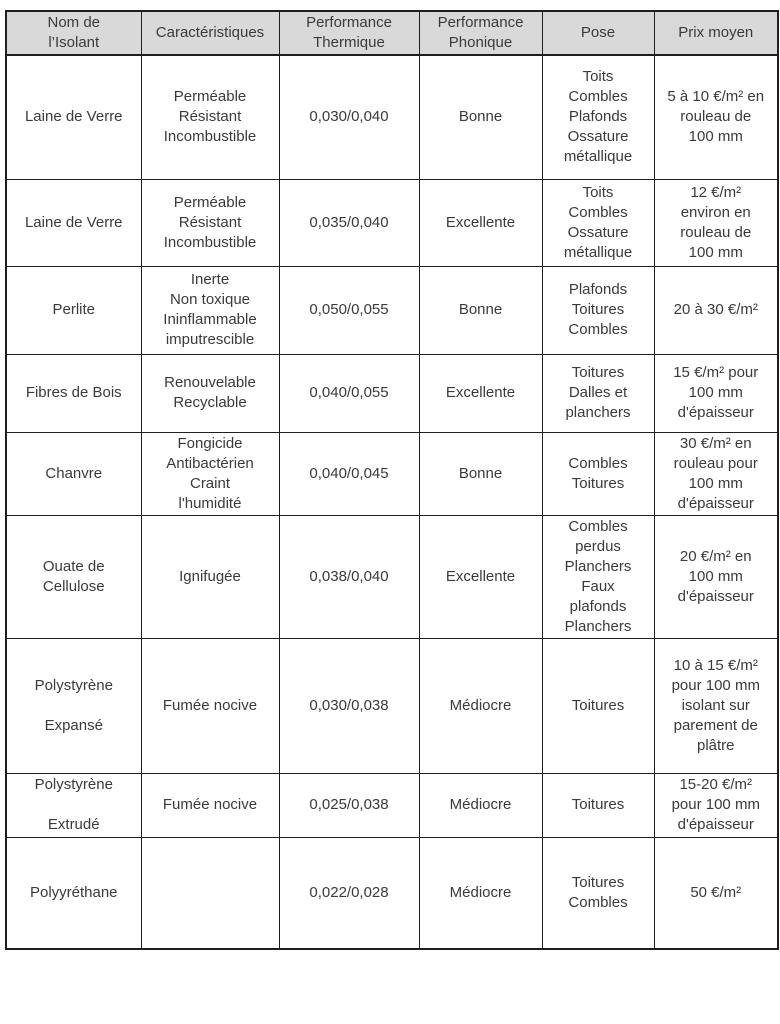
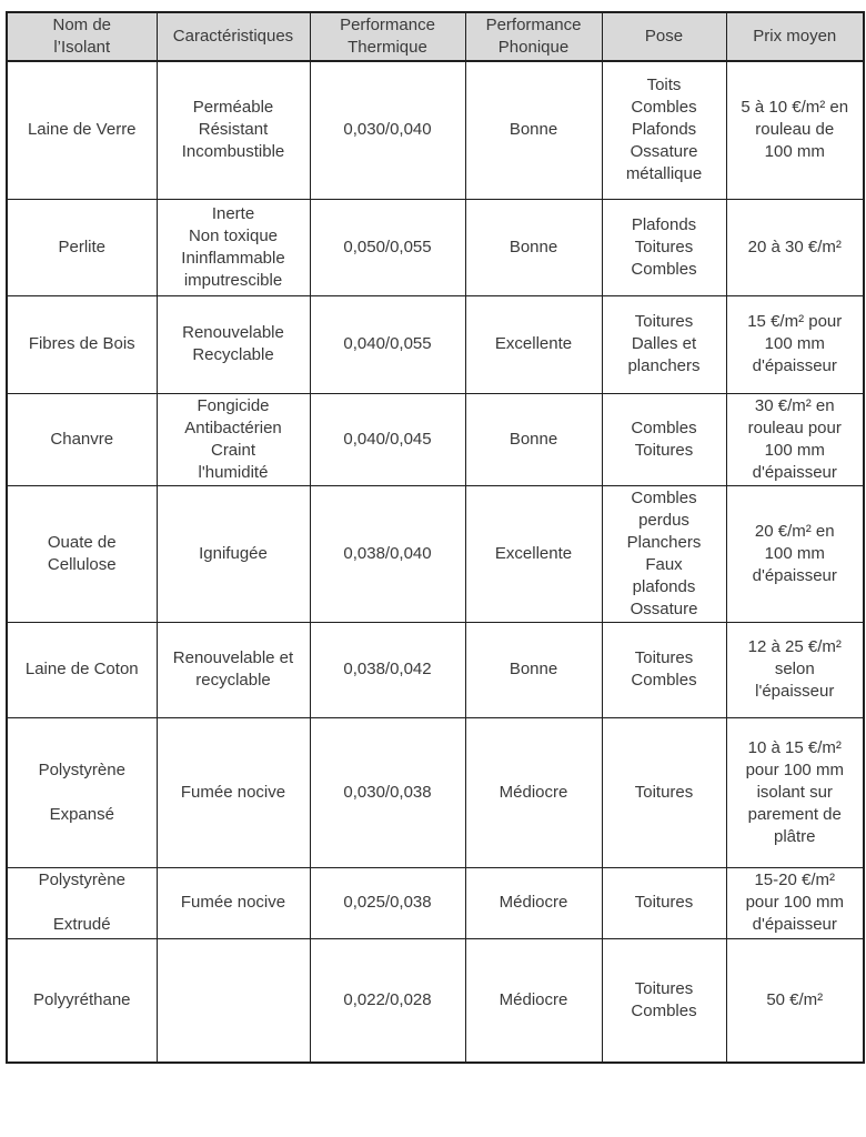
  Nom de l’Isolant	Caractéristiques	Performance Thermique	Performance Phonique	Pose	Prix moyen
  Laine de Verre	Perméable Résistant Incombustible	0,030/0,040	Bonne	Toits Combles Plafonds Ossature métallique	5 à 10 €/m² en rouleau de 100 mm
- Laine de Verre	Perméable Résistant Incombustible	0,035/0,040	Excellente	Toits Combles Ossature métallique	12 €/m² environ en rouleau de 100 mm
  Perlite	Inerte Non toxique Ininflammable imputrescible	0,050/0,055	Bonne	Plafonds Toitures Combles	20 à 30 €/m²
  Fibres de Bois	Renouvelable Recyclable	0,040/0,055	Excellente	Toitures Dalles et planchers	15 €/m² pour 100 mm d'épaisseur
  Chanvre	Fongicide Antibactérien Craint l'humidité	0,040/0,045	Bonne	Combles Toitures	30 €/m² en rouleau pour 100 mm d'épaisseur
- Ouate de Cellulose	Ignifugée	0,038/0,040	Excellente	Combles perdus Planchers Faux plafonds Planchers	20 €/m² en 100 mm d'épaisseur
+ Ouate de Cellulose	Ignifugée	0,038/0,040	Excellente	Combles perdus Planchers Faux plafonds Ossature	20 €/m² en 100 mm d'épaisseur
+ Laine de Coton	Renouvelable et recyclable	0,038/0,042	Bonne	Toitures Combles	12 à 25 €/m² selon l'épaisseur
  Polystyrène Expansé	Fumée nocive	0,030/0,038	Médiocre	Toitures	10 à 15 €/m² pour 100 mm isolant sur parement de plâtre
  Polystyrène Extrudé	Fumée nocive	0,025/0,038	Médiocre	Toitures	15-20 €/m² pour 100 mm d'épaisseur
  Polyyréthane		0,022/0,028	Médiocre	Toitures Combles	50 €/m²
